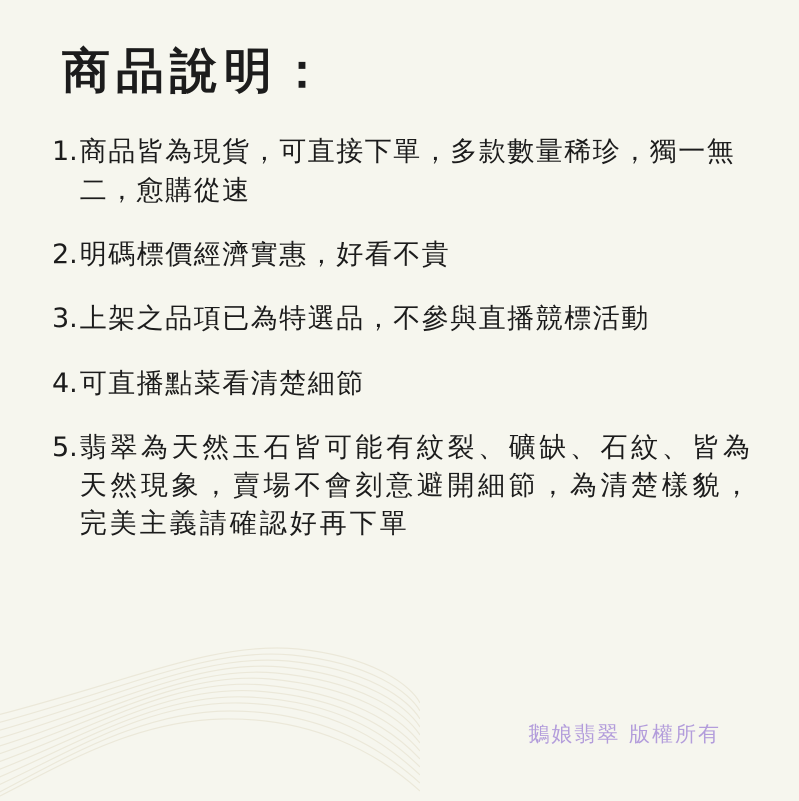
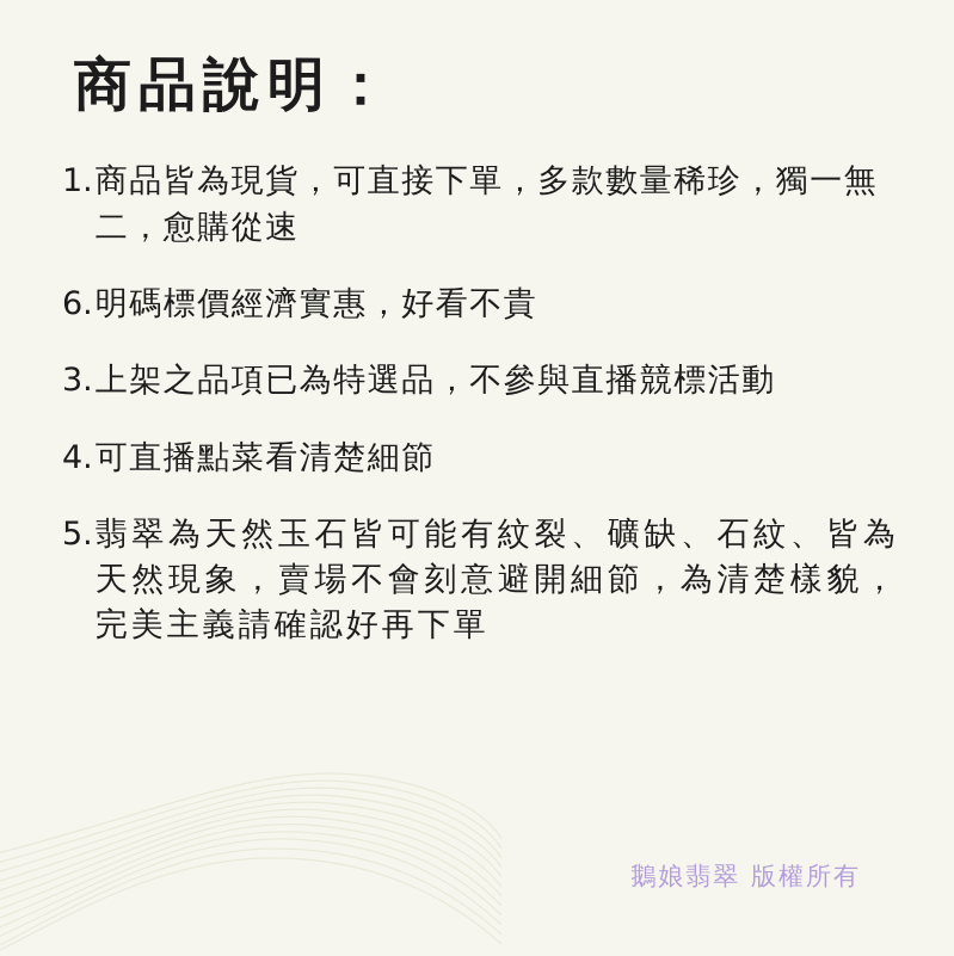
  商品說明：
  1.
  商品皆為現貨，可直接下單，多款數量稀珍，獨一無二，愈購從速
- 2.
+ 6.
  明碼標價經濟實惠，好看不貴
  3.
  上架之品項已為特選品，不參與直播競標活動
  4.
  可直播點菜看清楚細節
  5.
  翡翠為天然玉石皆可能有紋裂、礦缺、石紋、皆為天然現象，賣場不會刻意避開細節，為清楚樣貌，完美主義請確認好再下單
  鵝娘翡翠 版權所有
